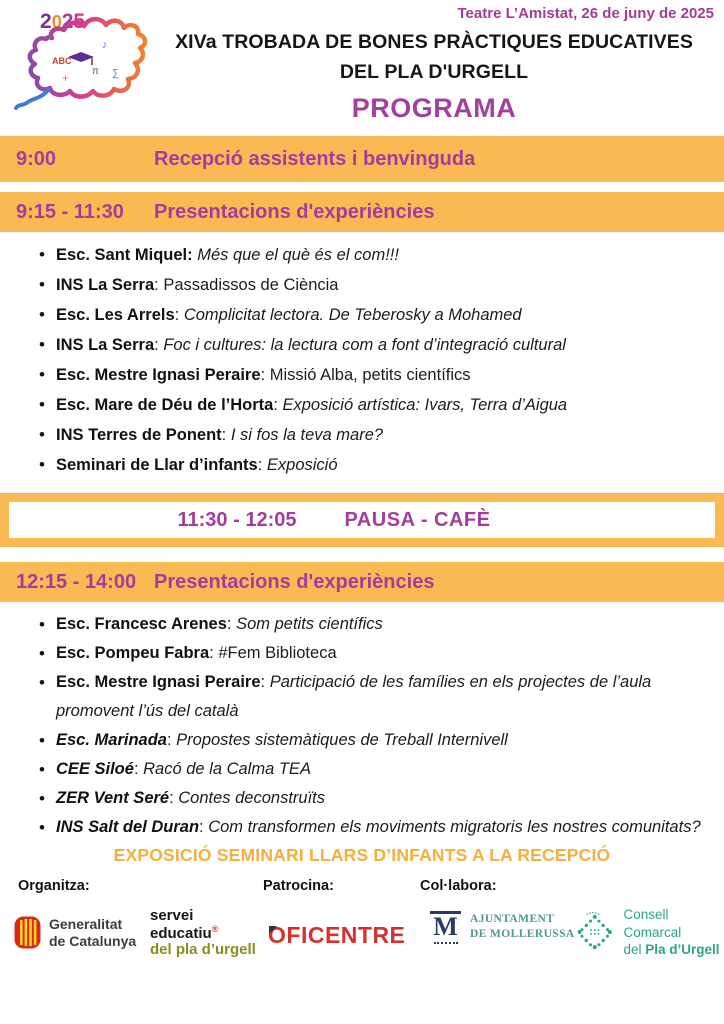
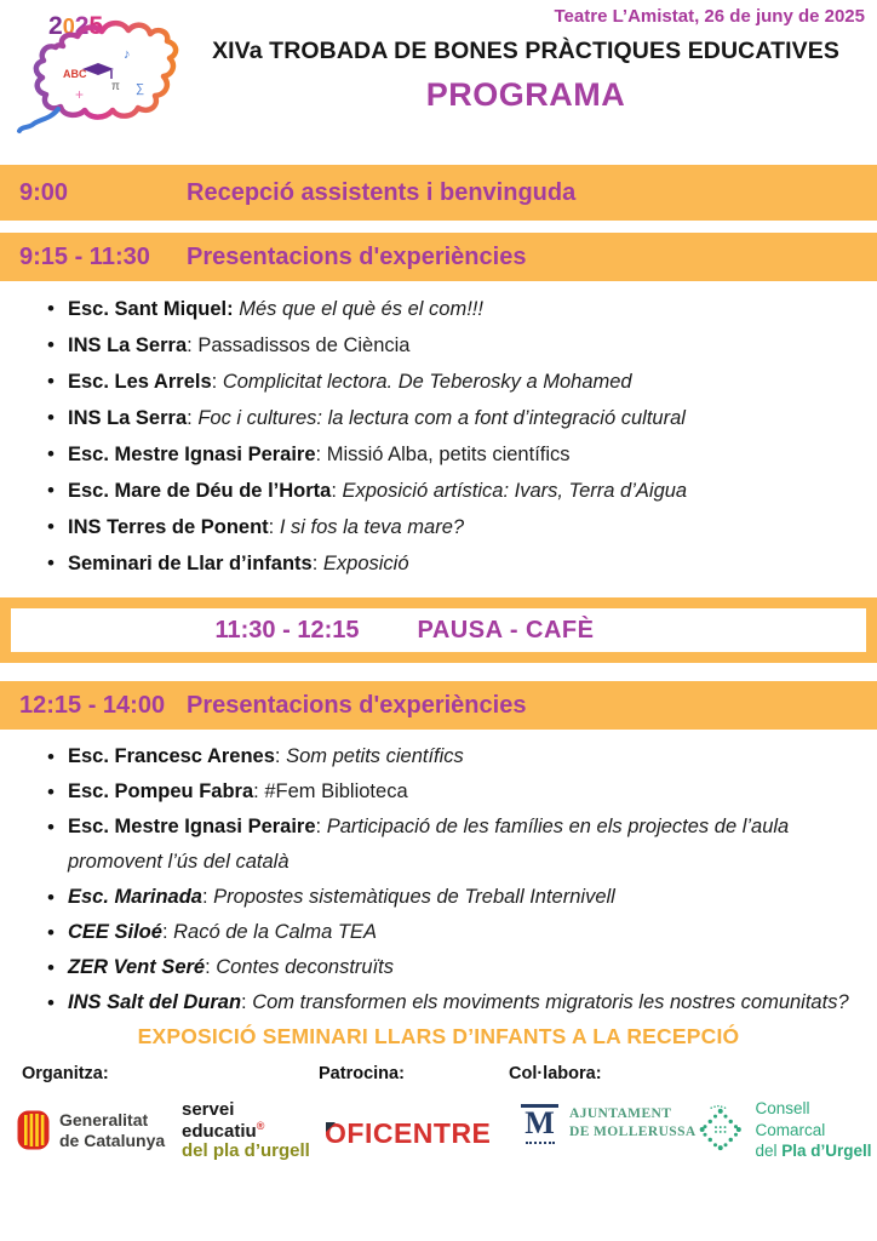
  Teatre L’Amistat, 26 de juny de 2025
  202
  ABC
  ♪
  π
  +
  ∑
  XIVa TROBADA DE BONES PRÀCTIQUES EDUCATIVES
- DEL PLA D'URGELL
  PROGRAMA
  9:00
  Recepció assistents i benvinguda
  9:15 - 11:30
  Presentacions d'experiències
  Esc. Sant Miquel: Més que el què és el com!!!
  INS La Serra: Passadissos de Ciència
  Esc. Les Arrels: Complicitat lectora. De Teberosky a Mohamed
  INS La Serra: Foc i cultures: la lectura com a font d’integració cultural
  Esc. Mestre Ignasi Peraire: Missió Alba, petits científics
  Esc. Mare de Déu de l’Horta: Exposició artística: Ivars, Terra d’Aigua
  INS Terres de Ponent: I si fos la teva mare?
  Seminari de Llar d’infants: Exposició
- 11:30 - 12:05
+ 11:30 - 12:15
  PAUSA - CAFÈ
  12:15 - 14:00
  Presentacions d'experiències
  Esc. Francesc Arenes: Som petits científics
  Esc. Pompeu Fabra: #Fem Biblioteca
  Esc. Mestre Ignasi Peraire: Participació de les famílies en els projectes de l’aula promovent l’ús del català
  Esc. Marinada: Propostes sistemàtiques de Treball Internivell
  CEE Siloé: Racó de la Calma TEA
  ZER Vent Seré: Contes deconstruïts
  INS Salt del Duran: Com transformen els moviments migratoris les nostres comunitats?
  EXPOSICIÓ SEMINARI LLARS D’INFANTS A LA RECEPCIÓ
  Organitza:
  Patrocina:
  Col·labora:
  Generalitat
  de Catalunya
  servei
  educatiu®
  del pla d’urgell
  OFICENTRE
  M
  AJUNTAMENT
  DE MOLLERUSSA
  Consell Comarcal
  del Pla d’Urgell
